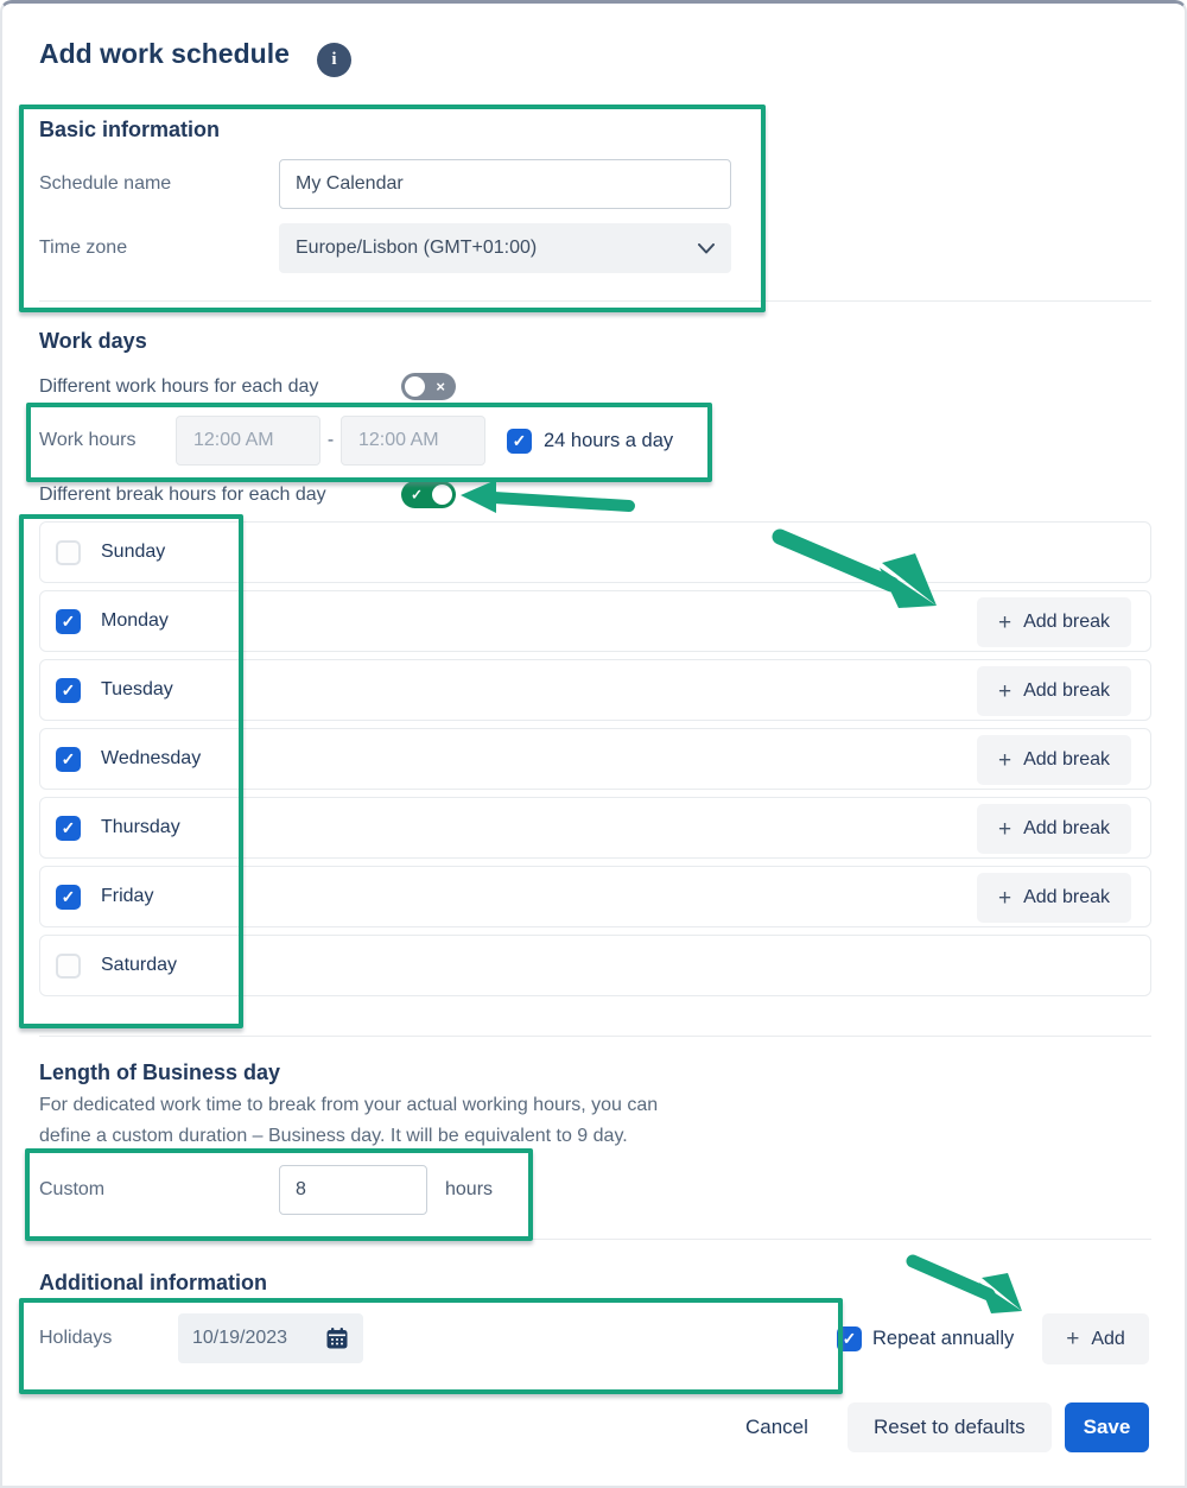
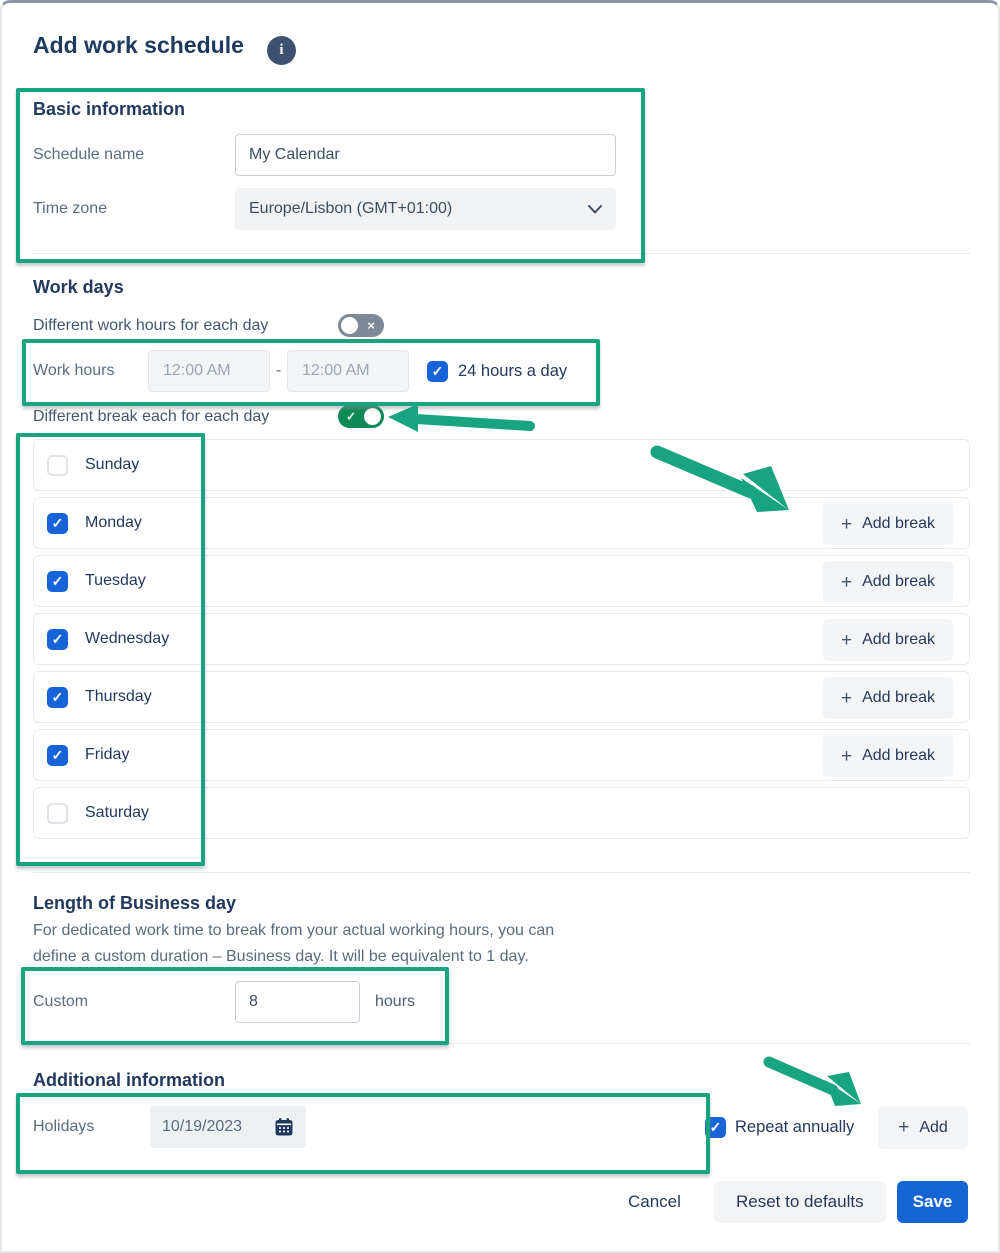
  Add work schedule
  i
  Basic information
  Schedule name
  My Calendar
  Time zone
  Europe/Lisbon (GMT+01:00)
  Work days
  Different work hours for each day
  ×
  Work hours
  12:00 AM
  -
  12:00 AM
  ✓
  24 hours a day
- Different break hours for each day
+ Different break each for each day
  ✓
  Sunday
  ✓
  Monday
  +
  Add break
  ✓
  Tuesday
  +
  Add break
  ✓
  Wednesday
  +
  Add break
  ✓
  Thursday
  +
  Add break
  ✓
  Friday
  +
  Add break
  Saturday
  Length of Business day
  For dedicated work time to break from your actual working hours, you can
- define a custom duration – Business day. It will be equivalent to 9 day.
+ define a custom duration – Business day. It will be equivalent to 1 day.
  Custom
  8
  hours
  Additional information
  Holidays
  10/19/2023
  ✓
  Repeat annually
  +
  Add
  Cancel
  Reset to defaults
  Save
